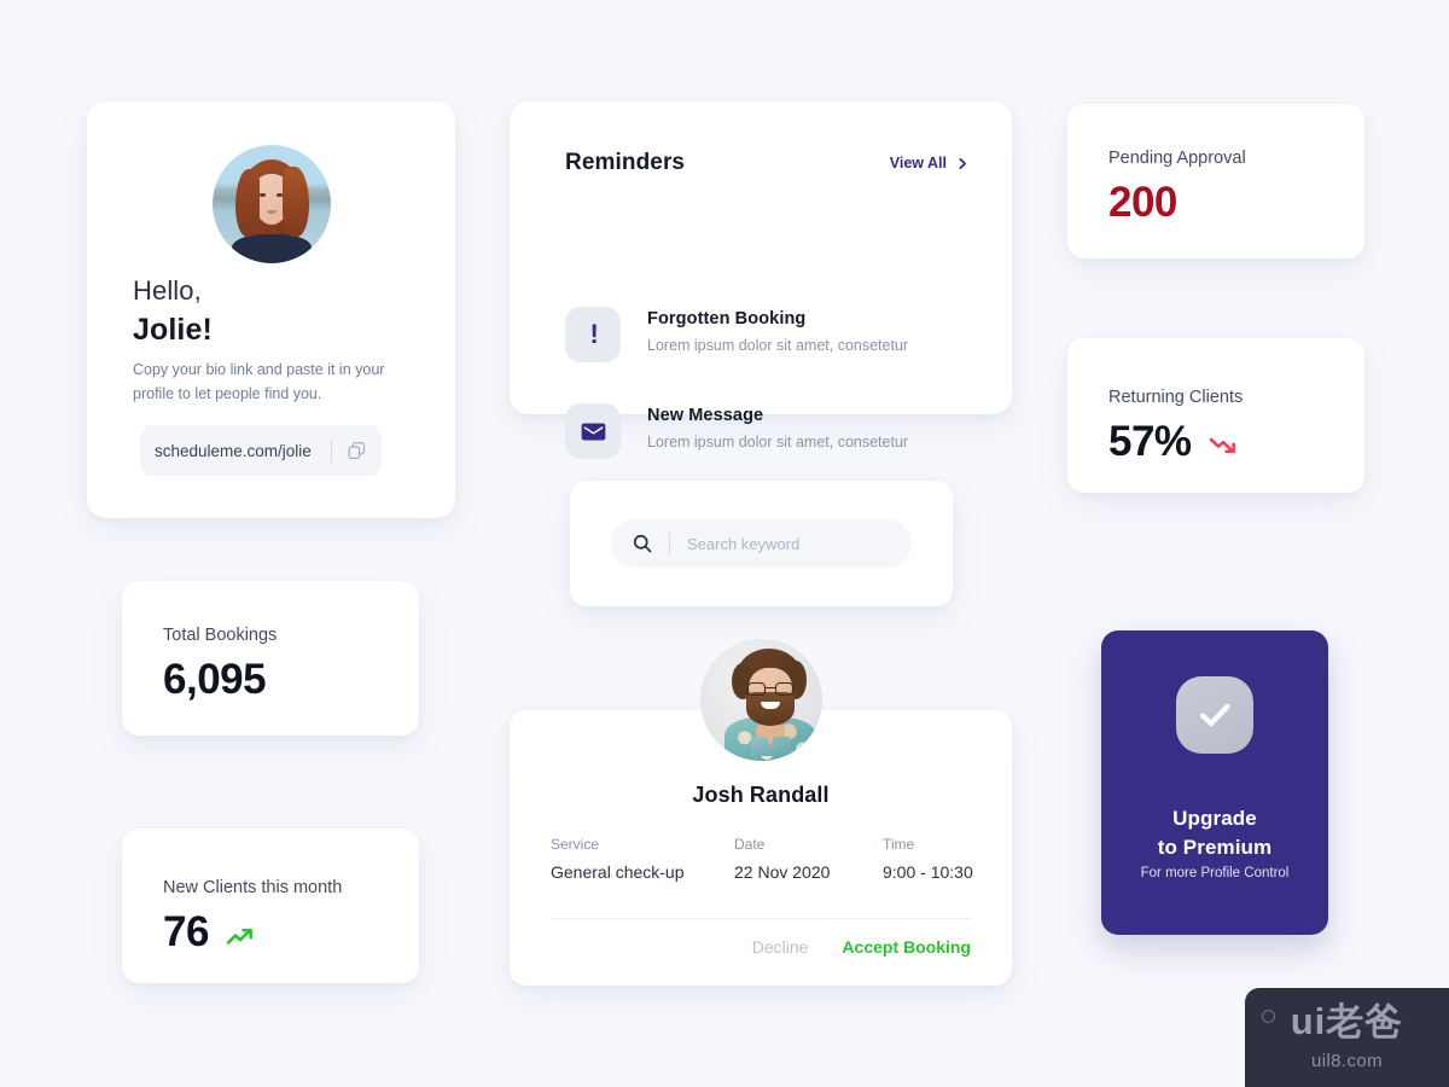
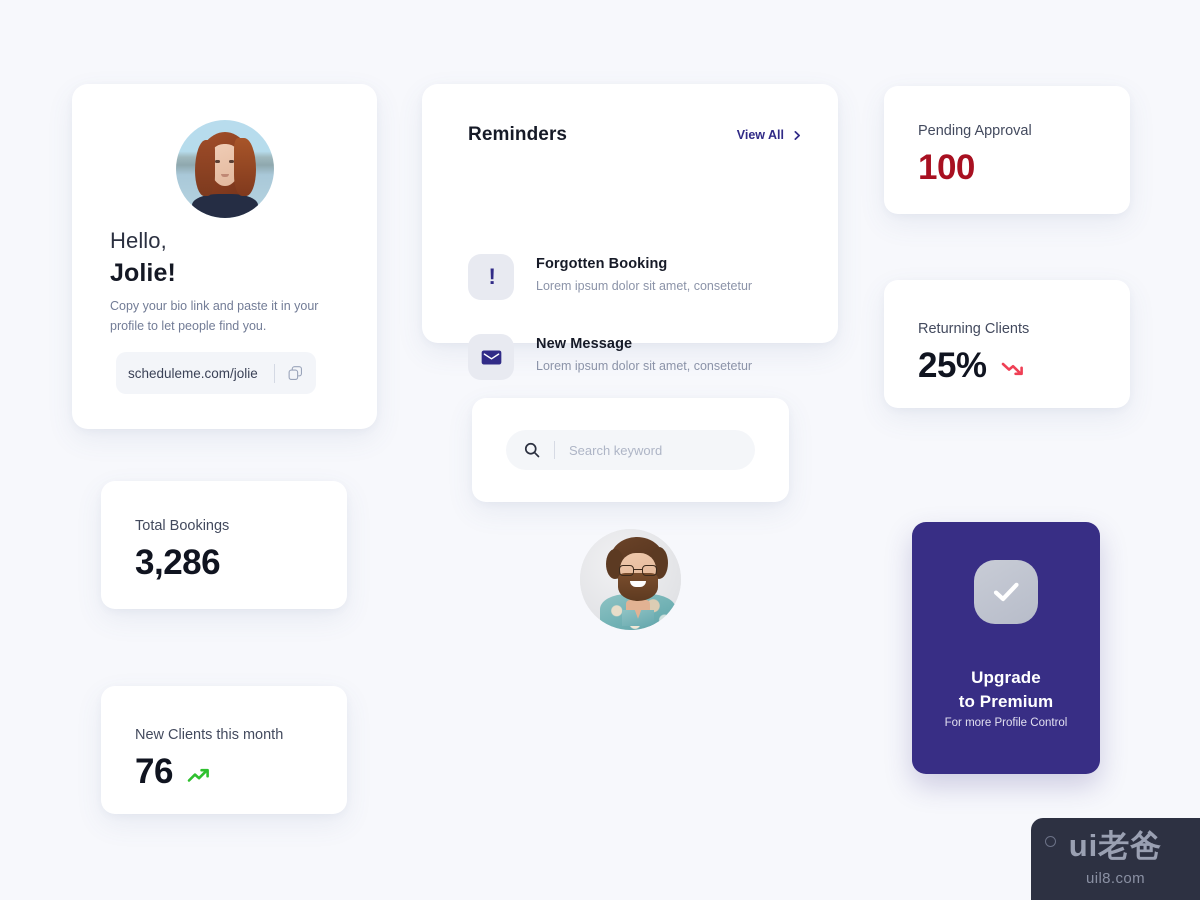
  Hello,
  Jolie!
  Copy your bio link and paste it in your profile to let people find you.
  scheduleme.com/jolie
  Reminders
  View All
  !
  Forgotten Booking
  Lorem ipsum dolor sit amet, consetetur
  New Message
  Lorem ipsum dolor sit amet, consetetur
  Search keyword
- Josh Randall
- Service
- General check-up
- Date
- 22 Nov 2020
- Time
- 9:00 - 10:30
- Decline
- Accept Booking
  Total Bookings
- 6,095
+ 3,286
  New Clients this month
  76
  Pending Approval
- 200
+ 100
  Returning Clients
- 57%
+ 25%
  Upgrade
  to Premium
  For more Profile Control
  ui老爸
  uil8.com
